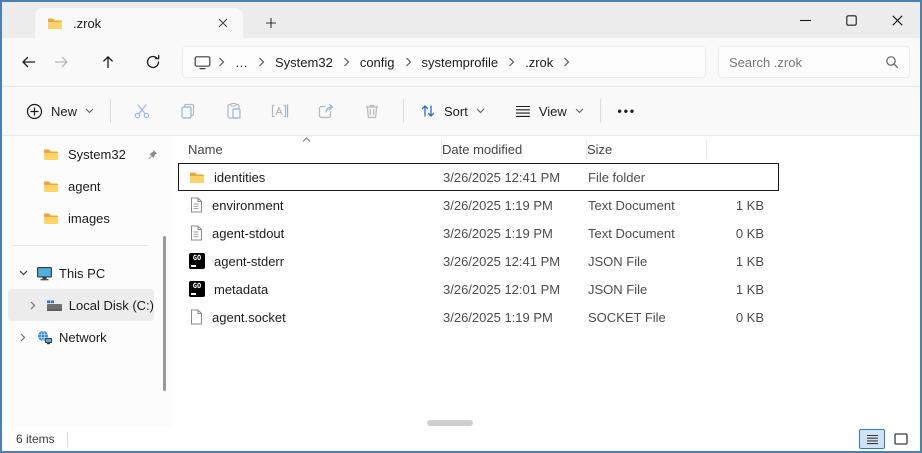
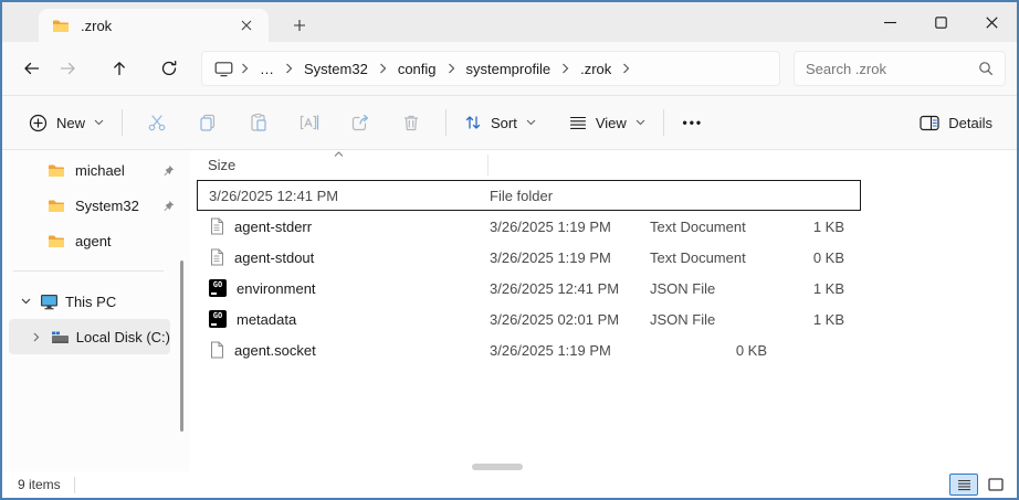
  .zrok
  …
  System32
  config
  systemprofile
  .zrok
  Search .zrok
  New
  Sort
  View
  •••
+ Details
+ michael
  System32
  agent
- images
  This PC
  Local Disk (C:)
- Network
- Name
- Date modified
  Size
- identities
  3/26/2025 12:41 PM
  File folder
- environment
+ agent-stderr
  3/26/2025 1:19 PM
  Text Document
  1 KB
  agent-stdout
  3/26/2025 1:19 PM
  Text Document
  0 KB
  GO
- agent-stderr
+ environment
  3/26/2025 12:41 PM
  JSON File
  1 KB
  GO
  metadata
- 3/26/2025 12:01 PM
+ 3/26/2025 02:01 PM
  JSON File
  1 KB
  agent.socket
  3/26/2025 1:19 PM
- SOCKET File
  0 KB
- 6 items
+ 9 items
